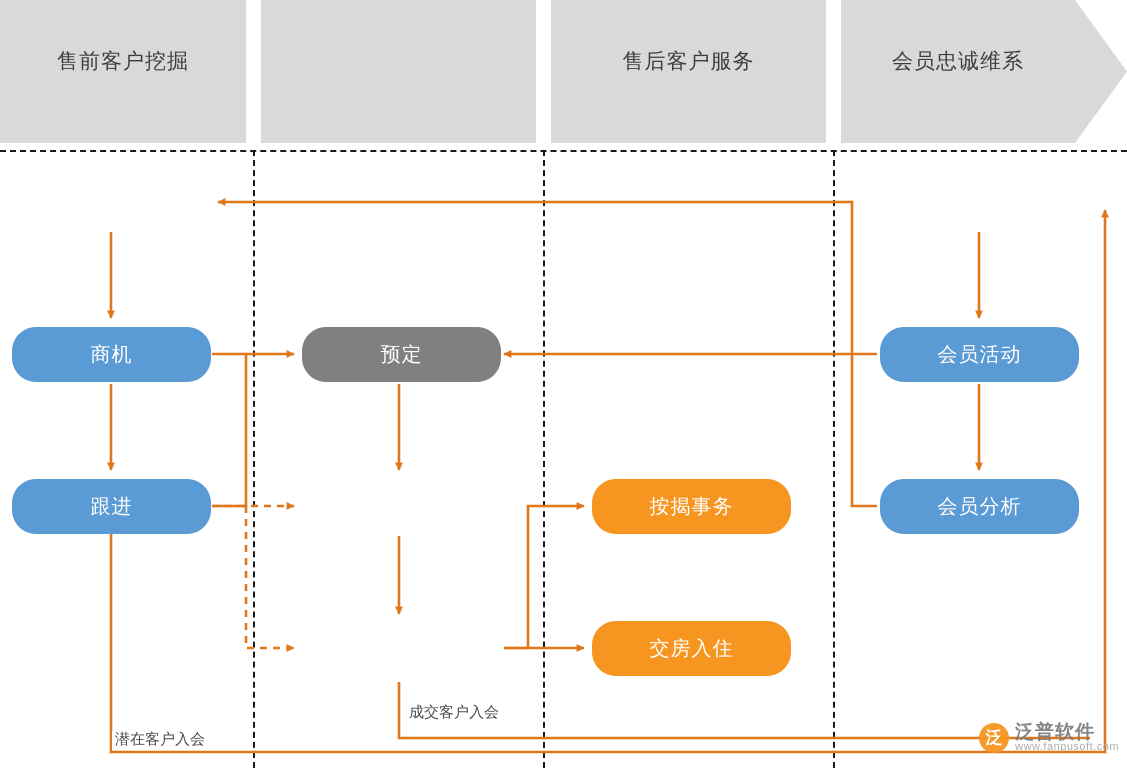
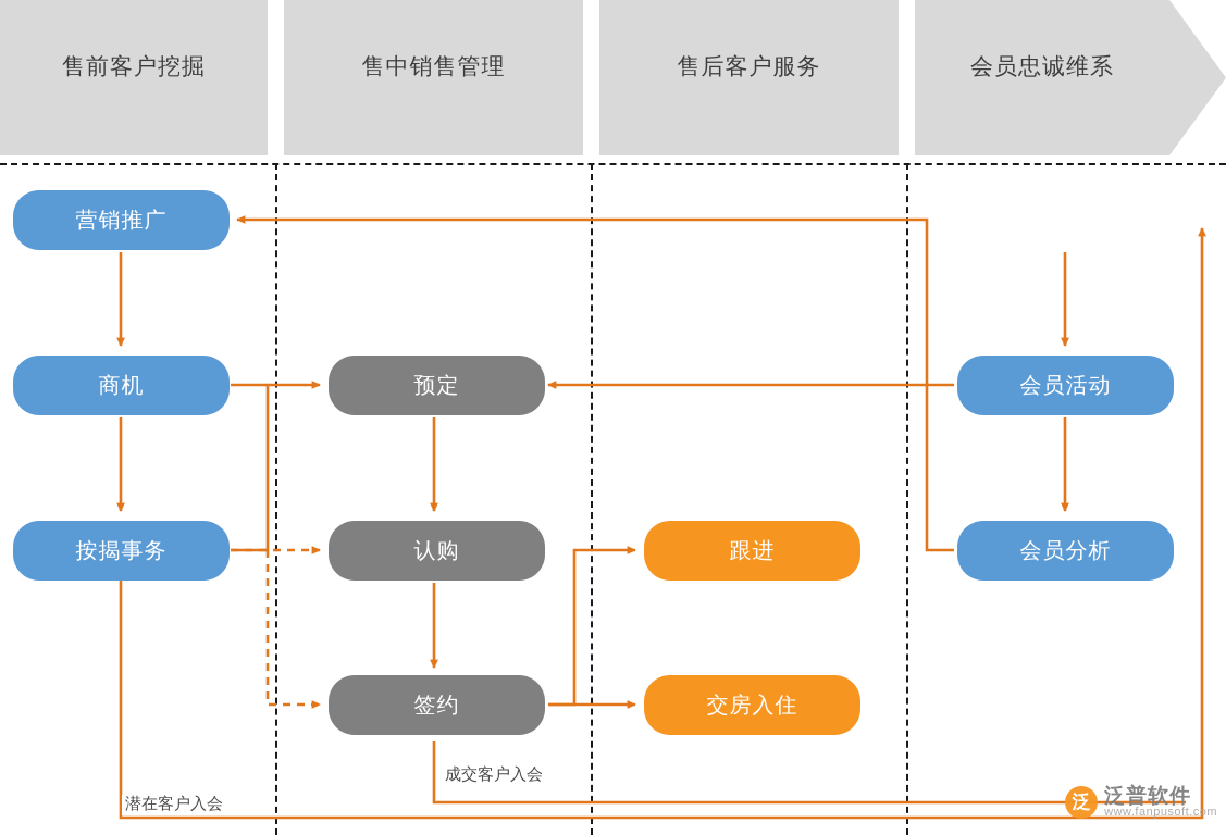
  售前客户挖掘
+ 售中销售管理
  售后客户服务
  会员忠诚维系
+ 营销推广
  商机
- 跟进
+ 按揭事务
  预定
+ 认购
+ 签约
- 按揭事务
+ 跟进
  交房入住
  会员活动
  会员分析
  潜在客户入会
  成交客户入会
  泛
  泛普软件
  www.fanpusoft.com
